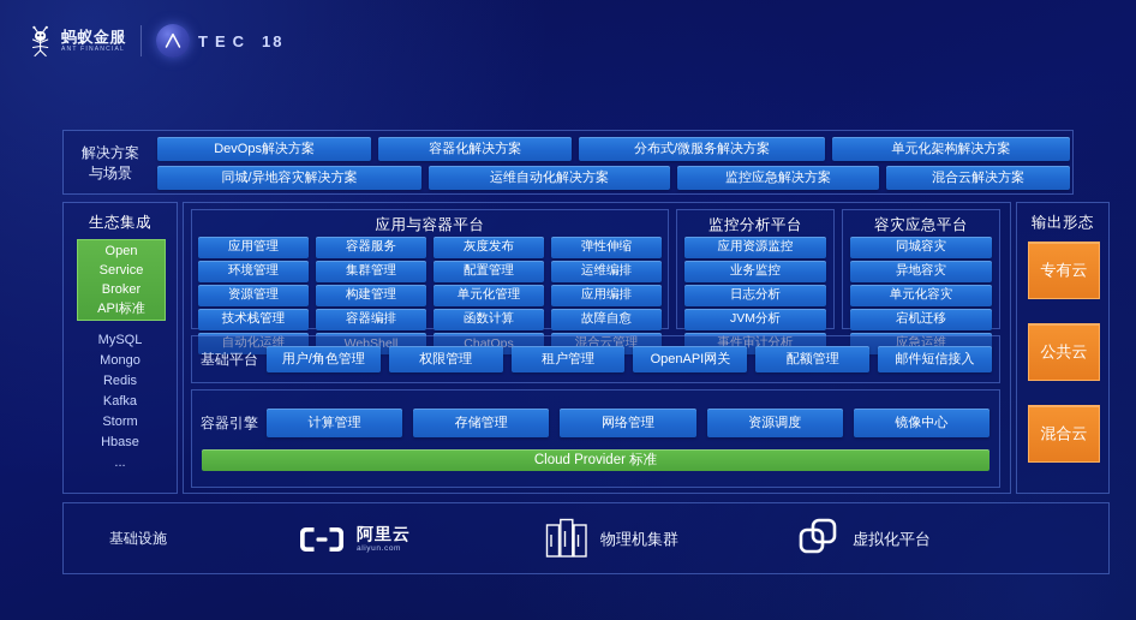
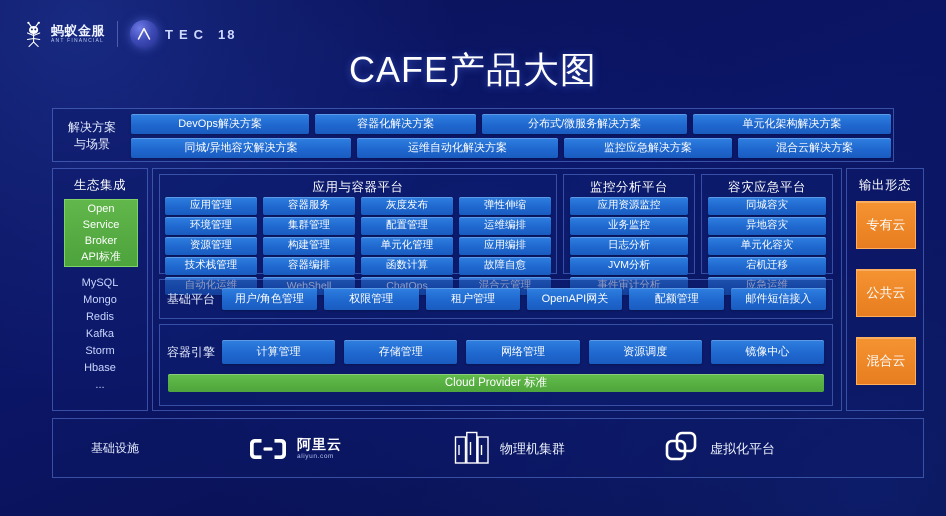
  蚂蚁金服
  TEC
  18
+ CAFE产品大图
  解决方案
  与场景
  DevOps解决方案
  容器化解决方案
  分布式/微服务解决方案
  单元化架构解决方案
  同城/异地容灾解决方案
  运维自动化解决方案
  监控应急解决方案
  混合云解决方案
  生态集成
  Open
  Service
  Broker
  API标准
  MySQL
  Mongo
  Redis
  Kafka
  Storm
  Hbase
  ...
  应用与容器平台
  应用管理
  环境管理
  资源管理
  技术栈管理
  自动化运维
  容器服务
  集群管理
  构建管理
  容器编排
  WebShell
  灰度发布
  配置管理
  单元化管理
  函数计算
  ChatOps
  弹性伸缩
  运维编排
  应用编排
  故障自愈
  混合云管理
  监控分析平台
  应用资源监控
  业务监控
  日志分析
  JVM分析
  事件审计分析
  容灾应急平台
  同城容灾
  异地容灾
  单元化容灾
  宕机迁移
  应急运维
  基础平台
  用户/角色管理
  权限管理
  租户管理
  OpenAPI网关
  配额管理
  邮件短信接入
  容器引擎
  计算管理
  存储管理
  网络管理
  资源调度
  镜像中心
  Cloud Provider 标准
  输出形态
  专有云
  公共云
  混合云
  基础设施
  阿里云
  物理机集群
  虚拟化平台
